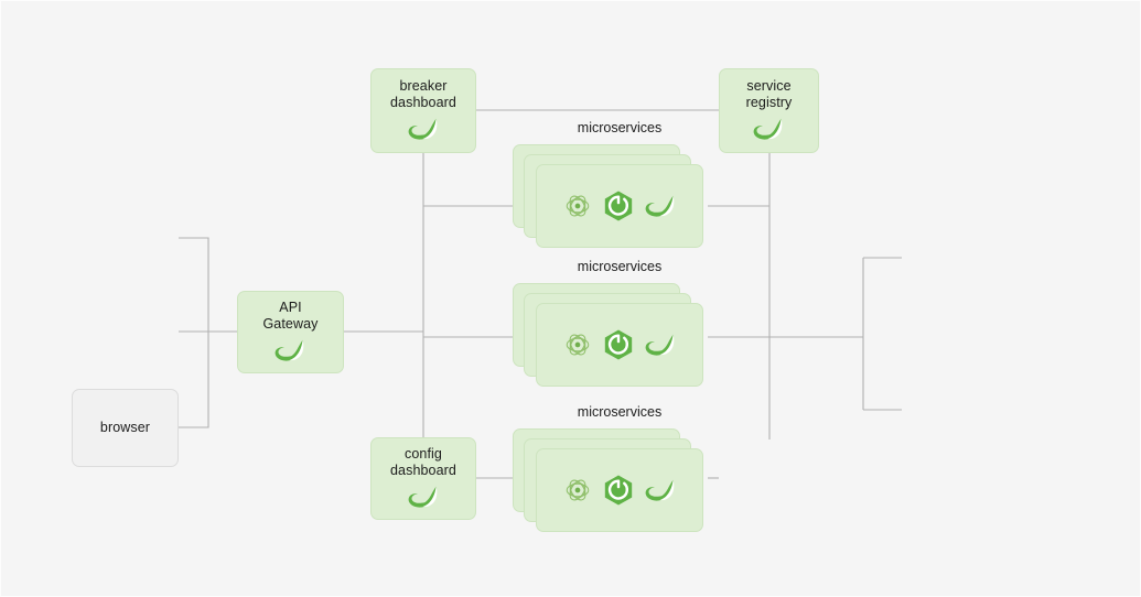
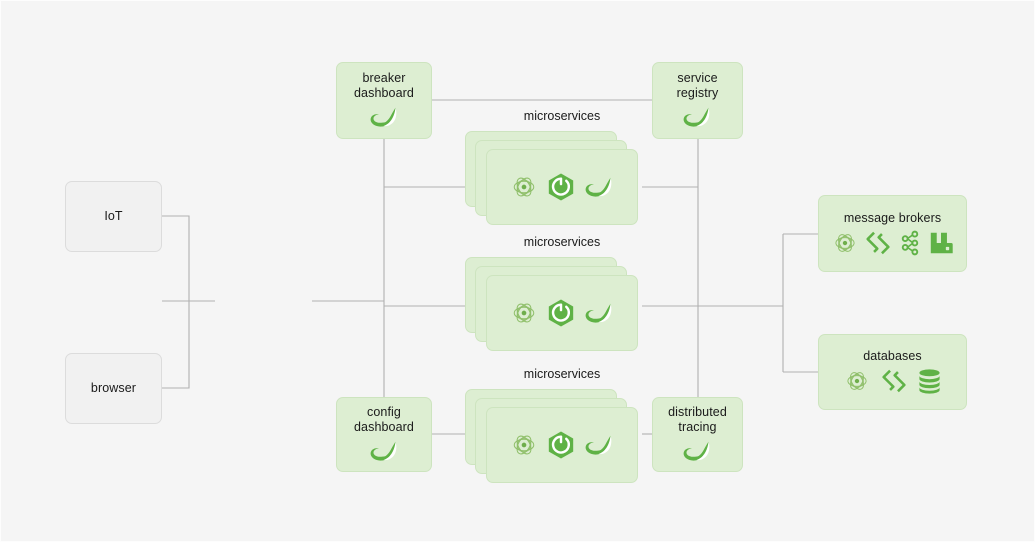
+ IoT
  browser
- API
- Gateway
  breaker
  dashboard
  service
  registry
  config
  dashboard
+ distributed
+ tracing
  microservices
  microservices
  microservices
+ message brokers
+ databases
